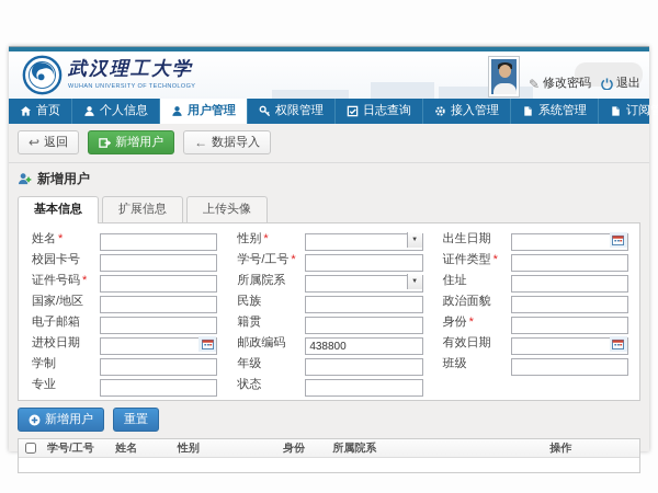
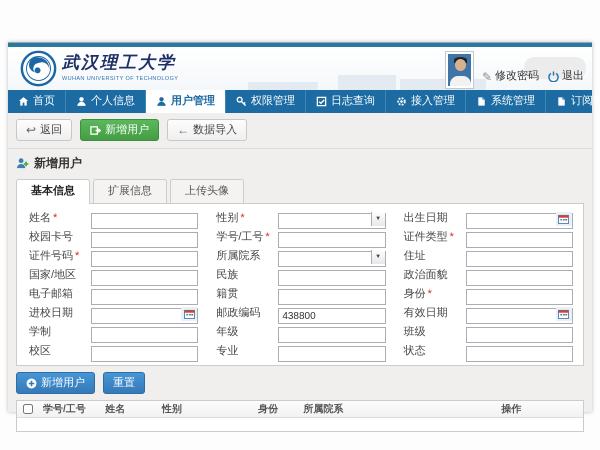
  武汉理工大学
  ✎
  修改密码
  退出
  首页
  个人信息
  用户管理
  权限管理
  日志查询
  接入管理
  系统管理
  订阅管
  ↩
  返回
  新增用户
  ←
  数据导入
  新增用户
  基本信息
  扩展信息
  上传头像
  姓名 *
  性别 *
  出生日期
  校园卡号
  学号/工号 *
  证件类型 *
  证件号码 *
  所属院系
  住址
  国家/地区
  民族
  政治面貌
  电子邮箱
  籍贯
  身份 *
  进校日期
  邮政编码
  438800
  有效日期
  学制
  年级
  班级
+ 校区
  专业
  状态
  新增用户
  重置
  学号/工号
  姓名
  性别
  身份
  所属院系
  操作
